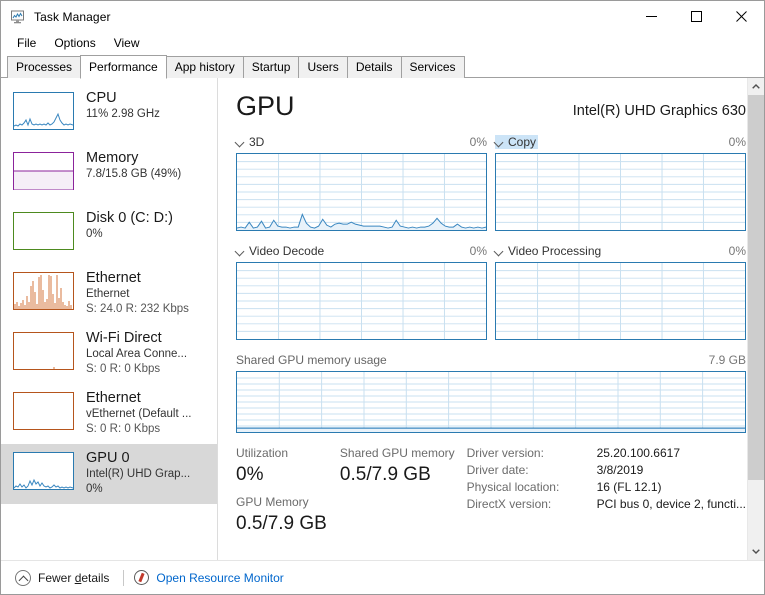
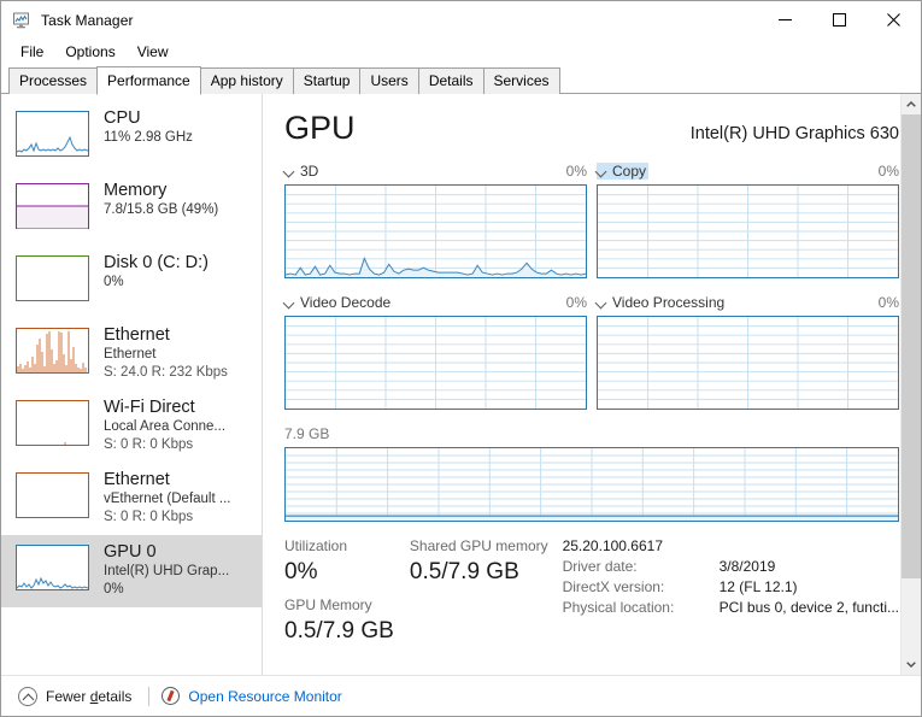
  Task Manager
  File
  Options
  View
  Processes
  Performance
  App history
  Startup
  Users
  Details
  Services
  CPU
  11% 2.98 GHz
  Memory
  7.8/15.8 GB (49%)
  Disk 0 (C: D:)
  0%
  Ethernet
  Ethernet
  S: 24.0 R: 232 Kbps
  Wi-Fi Direct
  Local Area Conne...
  S: 0 R: 0 Kbps
  Ethernet
  vEthernet (Default ...
  S: 0 R: 0 Kbps
  GPU 0
  Intel(R) UHD Grap...
  0%
  GPU
  Intel(R) UHD Graphics 630
  3D
  0%
  Copy
  0%
  Video Decode
  0%
  Video Processing
  0%
- Shared GPU memory usage
  7.9 GB
  Utilization
  0%
  GPU Memory
  0.5/7.9 GB
  Shared GPU memory
  0.5/7.9 GB
- Driver version:
  25.20.100.6617
  Driver date:
  3/8/2019
- Physical location:
+ DirectX version:
- 16 (FL 12.1)
+ 12 (FL 12.1)
- DirectX version:
+ Physical location:
  PCI bus 0, device 2, functi...
  Fewer details
  Open Resource Monitor
